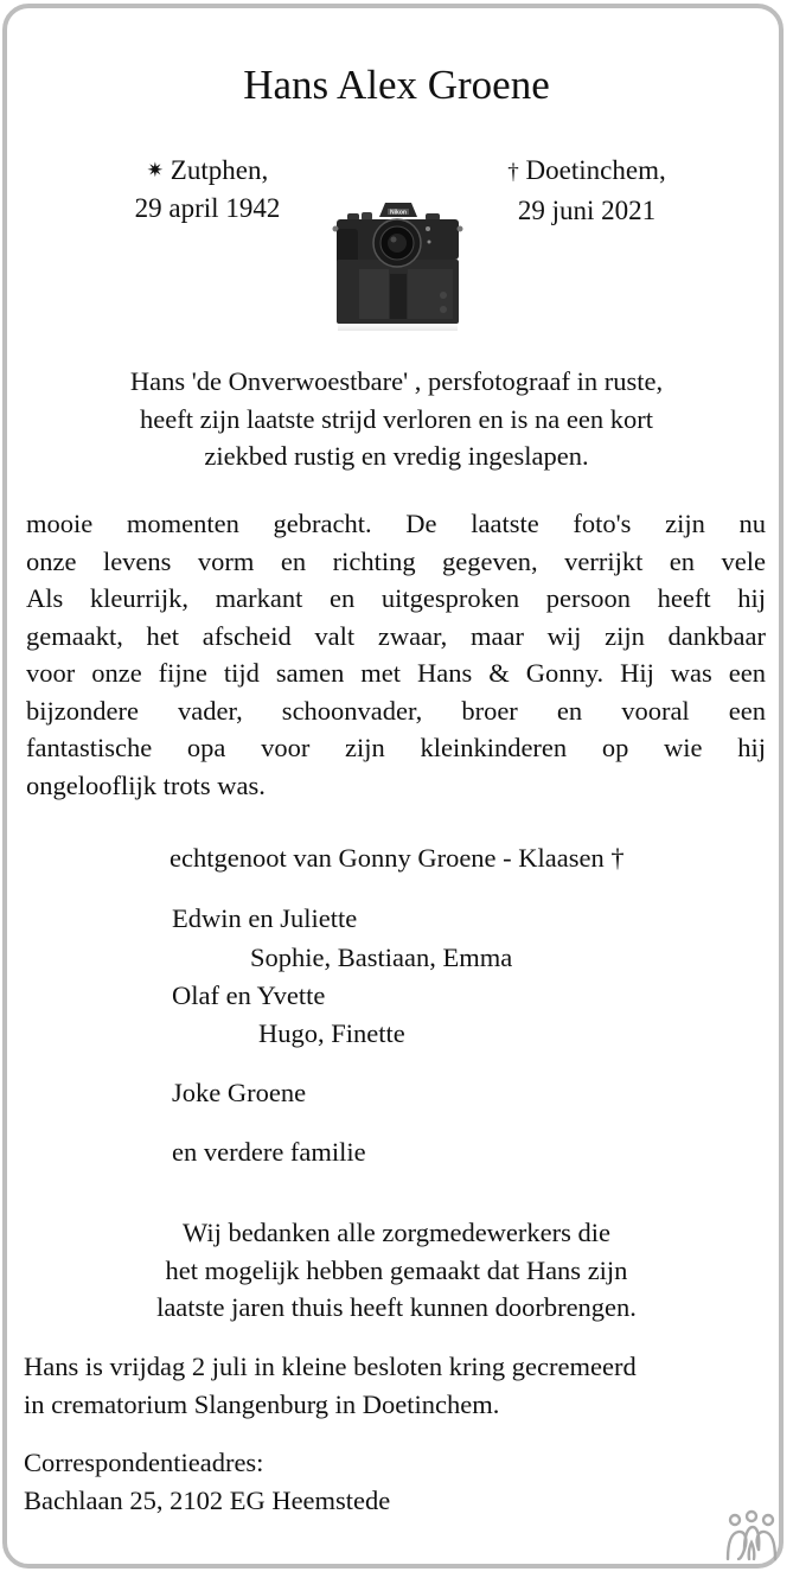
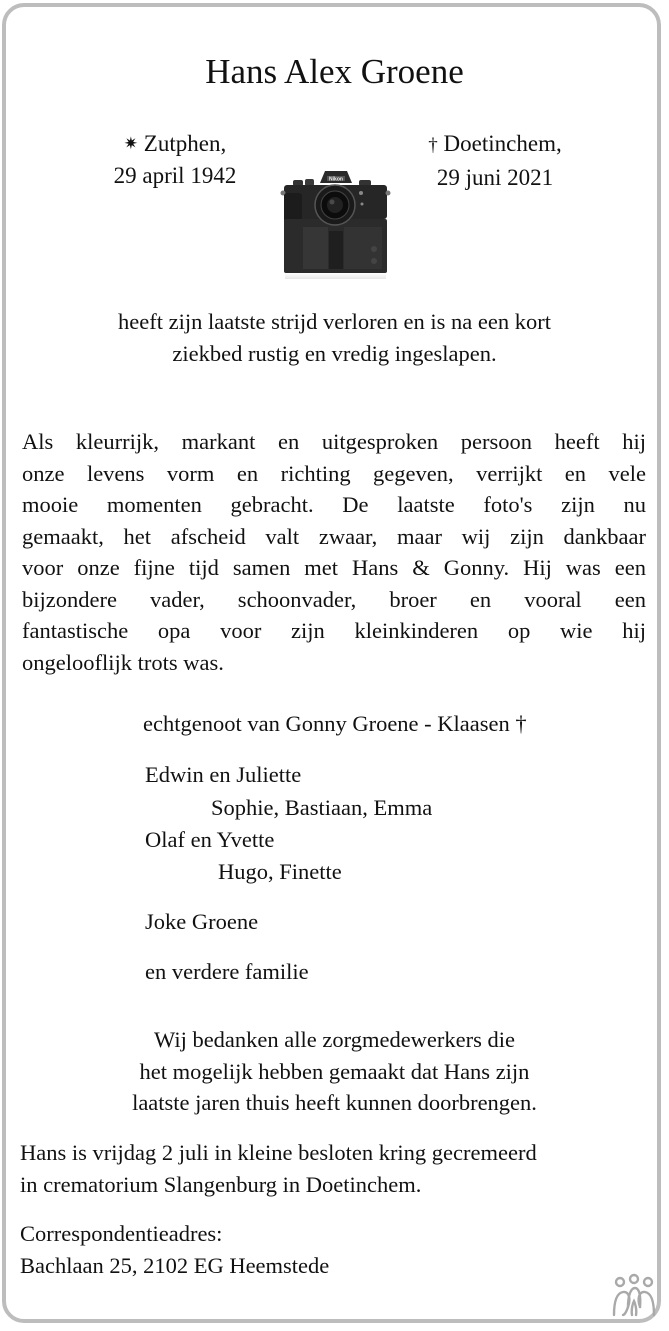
  Hans Alex Groene
  ✷ Zutphen,
  29 april 1942
  † Doetinchem,
  29 juni 2021
- Hans 'de Onverwoestbare' , persfotograaf in ruste,
  heeft zijn laatste strijd verloren en is na een kort
  ziekbed rustig en vredig ingeslapen.
- mooie momenten gebracht. De laatste foto's zijn nu
+ Als kleurrijk, markant en uitgesproken persoon heeft hij
  onze levens vorm en richting gegeven, verrijkt en vele
- Als kleurrijk, markant en uitgesproken persoon heeft hij
+ mooie momenten gebracht. De laatste foto's zijn nu
  gemaakt, het afscheid valt zwaar, maar wij zijn dankbaar
  voor onze fijne tijd samen met Hans & Gonny. Hij was een
  bijzondere vader, schoonvader, broer en vooral een
  fantastische opa voor zijn kleinkinderen op wie hij
  ongelooflijk trots was.
  echtgenoot van Gonny Groene - Klaasen †
  Edwin en Juliette
  Sophie, Bastiaan, Emma
  Olaf en Yvette
  Hugo, Finette
  Joke Groene
  en verdere familie
  Wij bedanken alle zorgmedewerkers die
  het mogelijk hebben gemaakt dat Hans zijn
  laatste jaren thuis heeft kunnen doorbrengen.
  Hans is vrijdag 2 juli in kleine besloten kring gecremeerd
  in crematorium Slangenburg in Doetinchem.
  Correspondentieadres:
  Bachlaan 25, 2102 EG Heemstede
